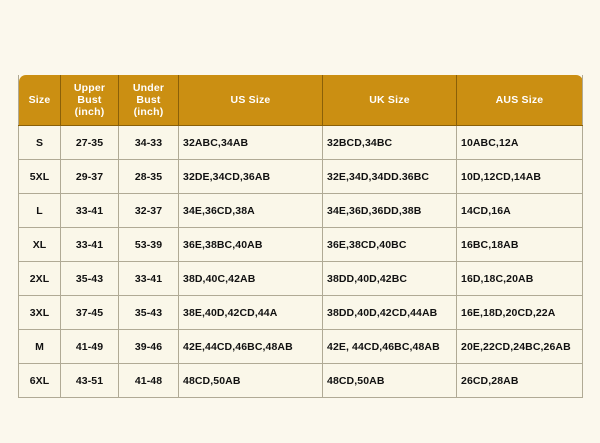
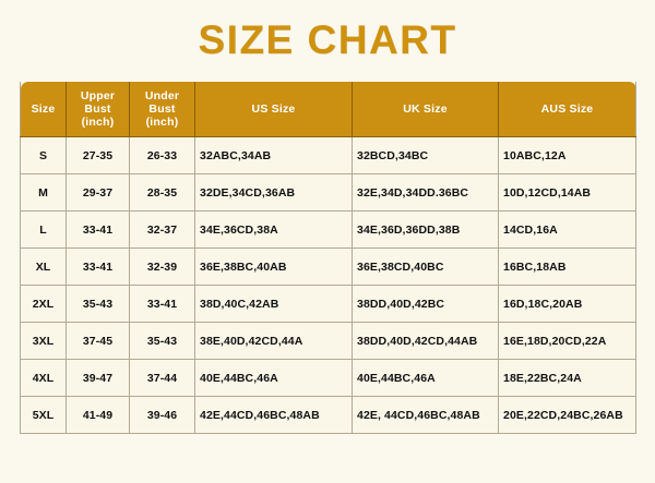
+ SIZE CHART
  Size	Upper Bust (inch)	Under Bust (inch)	US Size	UK Size	AUS Size
- S	27-35	34-33	32ABC,34AB	32BCD,34BC	10ABC,12A
+ S	27-35	26-33	32ABC,34AB	32BCD,34BC	10ABC,12A
- 5XL	29-37	28-35	32DE,34CD,36AB	32E,34D,34DD.36BC	10D,12CD,14AB
+ M	29-37	28-35	32DE,34CD,36AB	32E,34D,34DD.36BC	10D,12CD,14AB
  L	33-41	32-37	34E,36CD,38A	34E,36D,36DD,38B	14CD,16A
- XL	33-41	53-39	36E,38BC,40AB	36E,38CD,40BC	16BC,18AB
+ XL	33-41	32-39	36E,38BC,40AB	36E,38CD,40BC	16BC,18AB
  2XL	35-43	33-41	38D,40C,42AB	38DD,40D,42BC	16D,18C,20AB
  3XL	37-45	35-43	38E,40D,42CD,44A	38DD,40D,42CD,44AB	16E,18D,20CD,22A
+ 4XL	39-47	37-44	40E,44BC,46A	40E,44BC,46A	18E,22BC,24A
- M	41-49	39-46	42E,44CD,46BC,48AB	42E, 44CD,46BC,48AB	20E,22CD,24BC,26AB
+ 5XL	41-49	39-46	42E,44CD,46BC,48AB	42E, 44CD,46BC,48AB	20E,22CD,24BC,26AB
- 6XL	43-51	41-48	48CD,50AB	48CD,50AB	26CD,28AB
